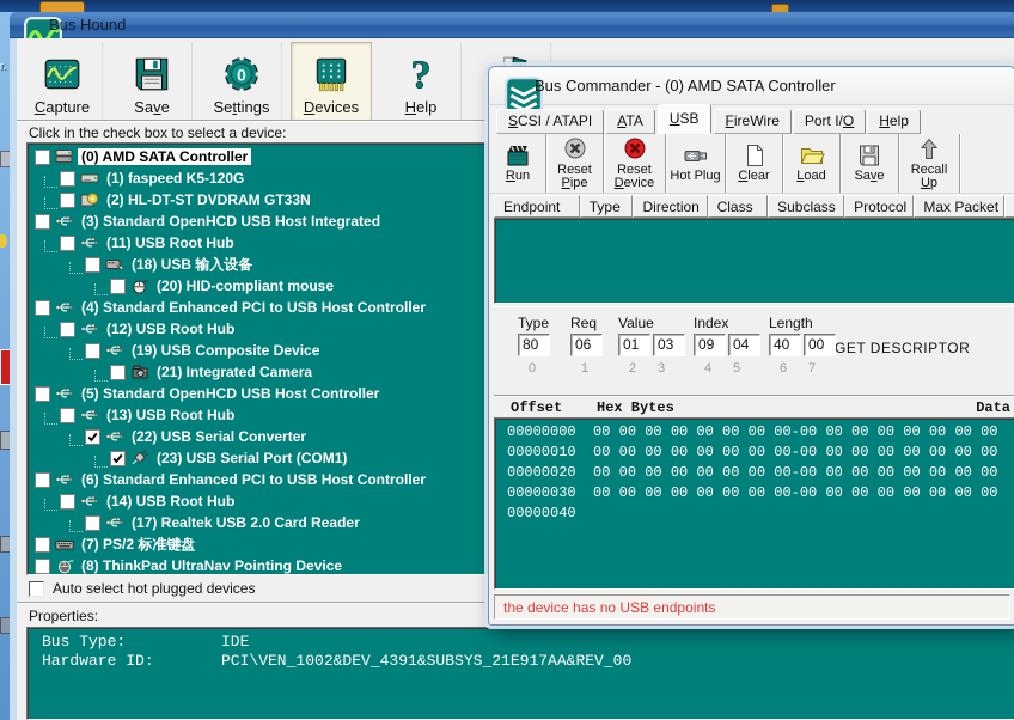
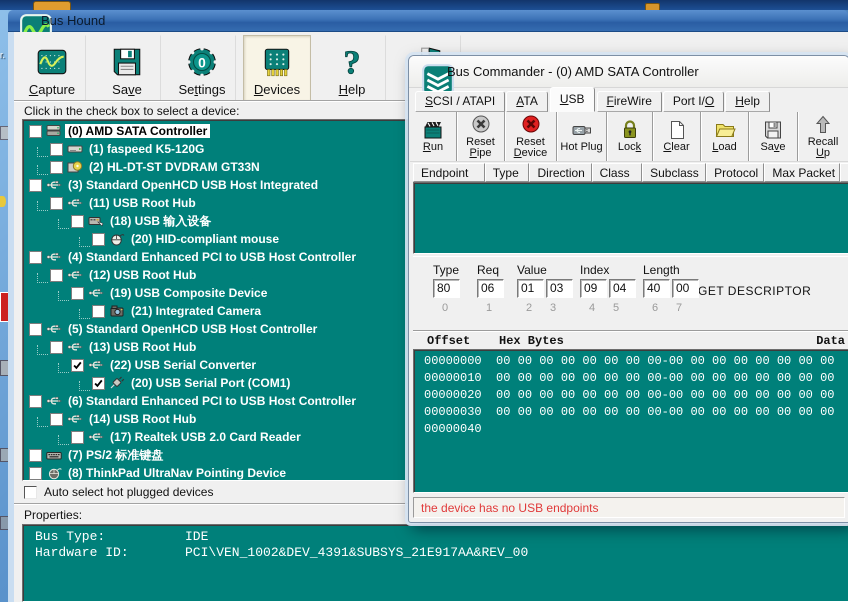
  r.
  Bus Hound
  Capture
  Save
  0
  Settings
  Devices
  ?
  Help
  Click in the check box to select a device:
  (0) AMD SATA Controller
  (1) faspeed K5-120G
  (2) HL-DT-ST DVDRAM GT33N
  (3) Standard OpenHCD USB Host Integrated
  (11) USB Root Hub
  (18) USB 输入设备
  (20) HID-compliant mouse
  (4) Standard Enhanced PCI to USB Host Controller
  (12) USB Root Hub
  (19) USB Composite Device
  (21) Integrated Camera
  (5) Standard OpenHCD USB Host Controller
  (13) USB Root Hub
  (22) USB Serial Converter
- (23) USB Serial Port (COM1)
+ (20) USB Serial Port (COM1)
  (6) Standard Enhanced PCI to USB Host Controller
  (14) USB Root Hub
  (17) Realtek USB 2.0 Card Reader
  (7) PS/2 标准键盘
  (8) ThinkPad UltraNav Pointing Device
  Auto select hot plugged devices
  Properties:
  Bus Type: IDE
  Hardware ID: PCI\VEN_1002&DEV_4391&SUBSYS_21E917AA&REV_00
  Bus Commander - (0) AMD SATA Controller
  SCSI / ATAPI
  ATA
  USB
  FireWire
  Port I/O
  Help
  Run
  Reset
  Pipe
  Reset
  Device
  Hot Plug
+ Lock
  Clear
  Load
  Save
  Recall
  Up
  Endpoint
  Type
  Direction
  Class
  Subclass
  Protocol
  Max Packet
  GET DESCRIPTOR
  Type
  80
  0
  Req
  06
  1
  Value
  01
  03
  2
  3
  Index
  09
  04
  4
  5
  Length
  40
  00
  6
  7
  Offset
  Hex Bytes
  Data
  00000000 00 00 00 00 00 00 00 00-00 00 00 00 00 00 00 00
  00000010 00 00 00 00 00 00 00 00-00 00 00 00 00 00 00 00
  00000020 00 00 00 00 00 00 00 00-00 00 00 00 00 00 00 00
  00000030 00 00 00 00 00 00 00 00-00 00 00 00 00 00 00 00
  00000040
  the device has no USB endpoints
